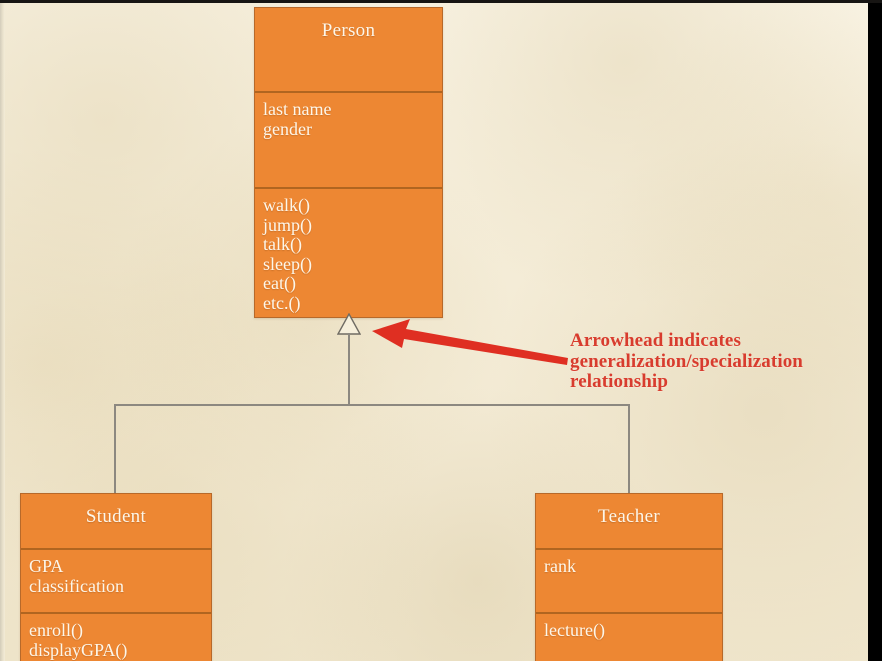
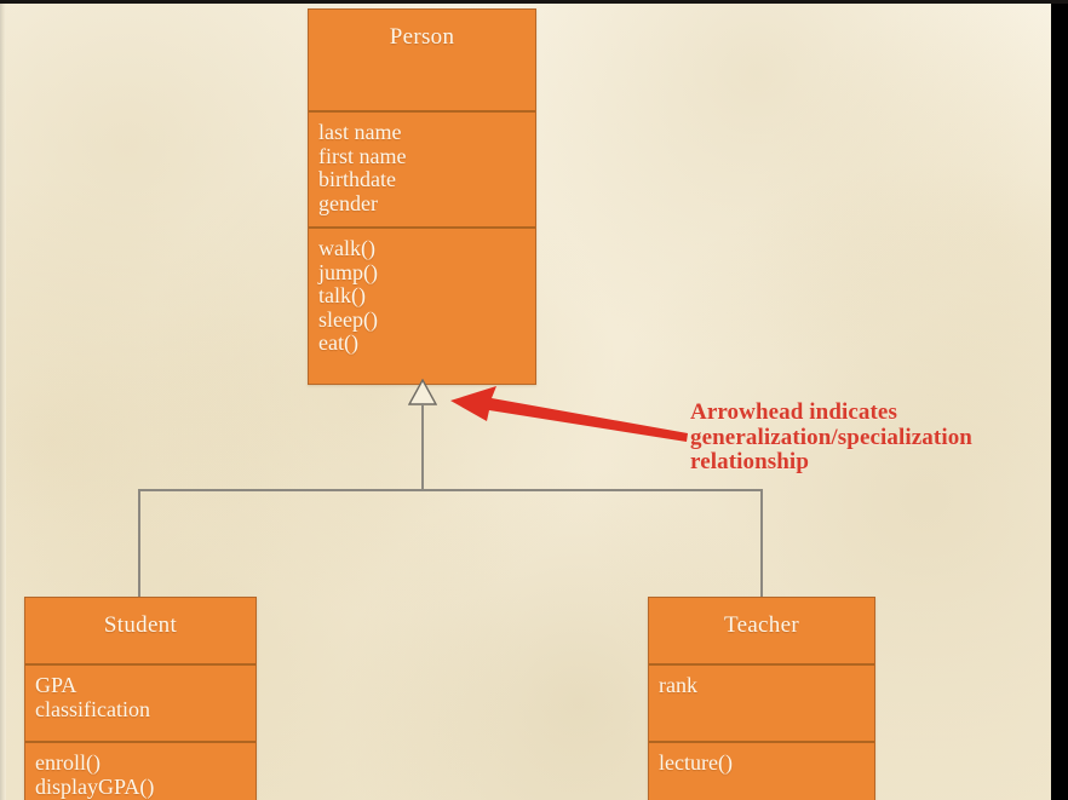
  Person
  last name
+ first name
+ birthdate
  gender
  walk()
  jump()
  talk()
  sleep()
  eat()
- etc.()
  Arrowhead indicates
  generalization/specialization
  relationship
  Student
  GPA
  classification
  enroll()
  displayGPA()
  Teacher
  rank
  lecture()
